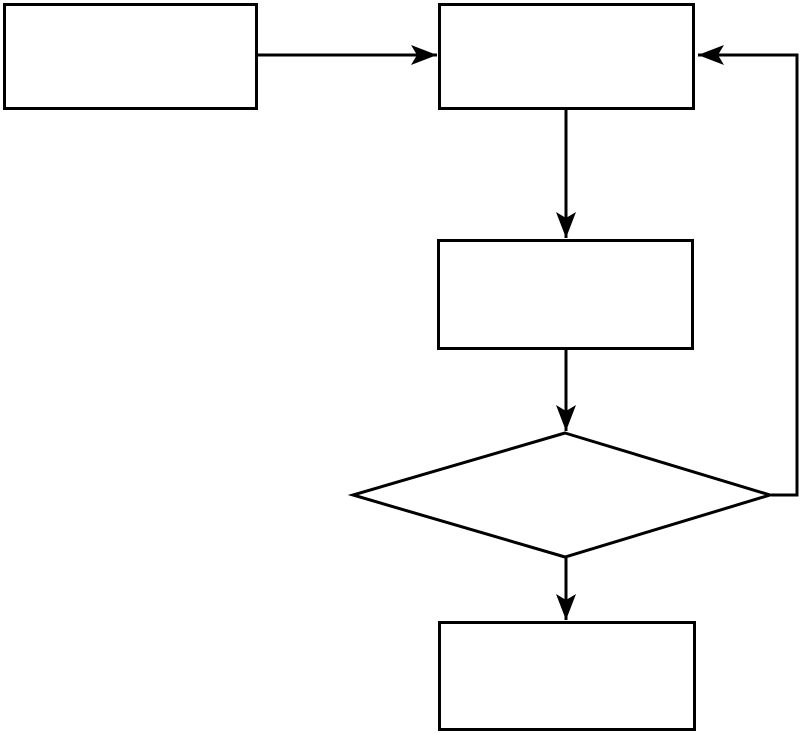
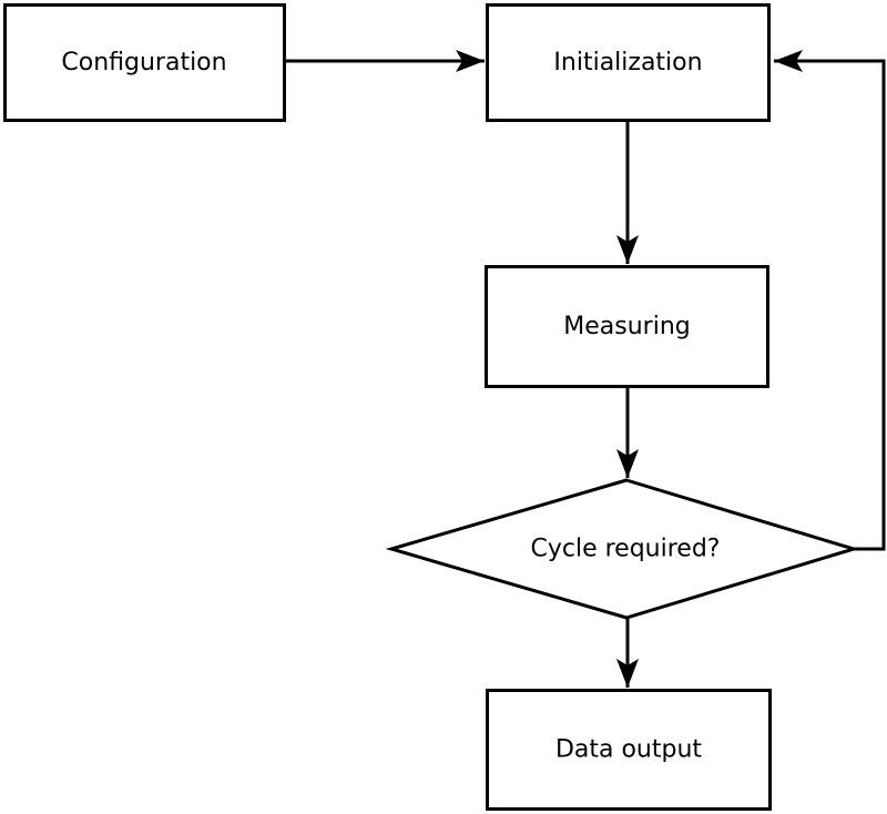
+ Configuration
+ Initialization
+ Measuring
+ Cycle required?
+ Data output
